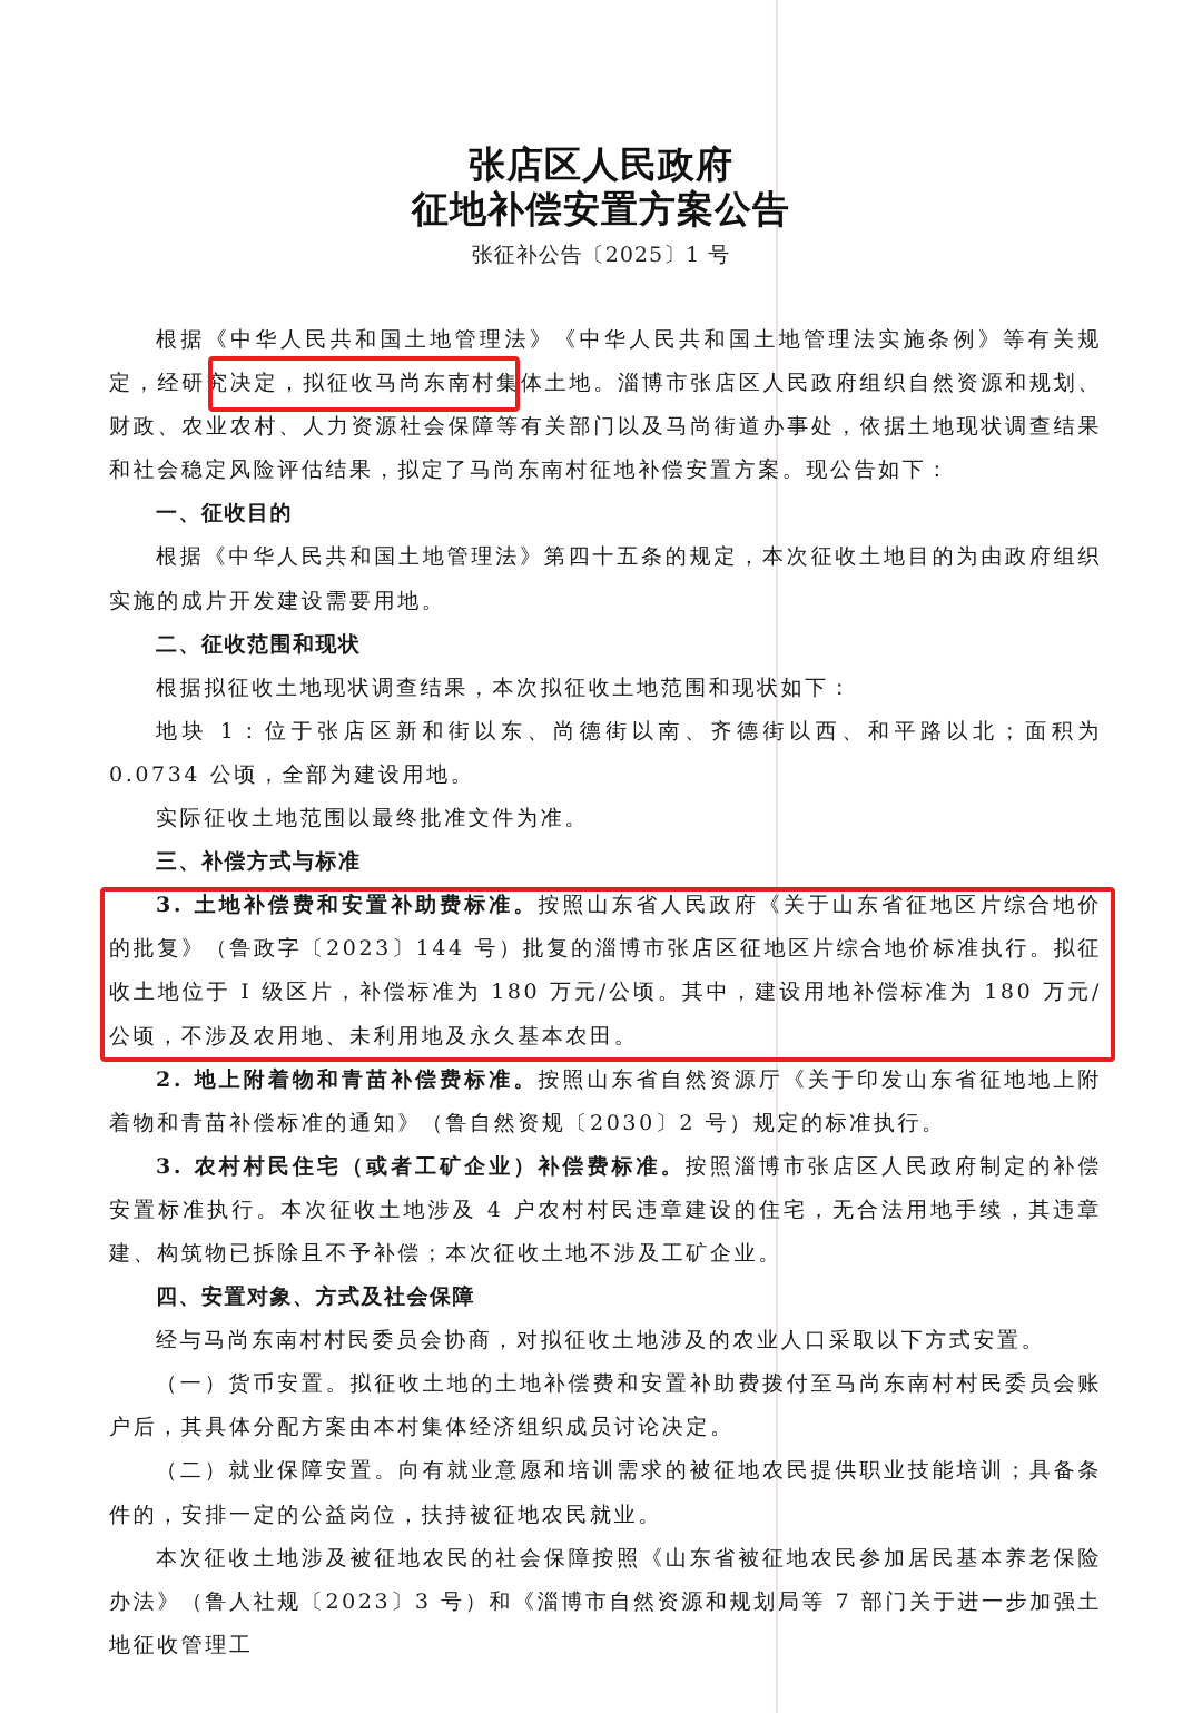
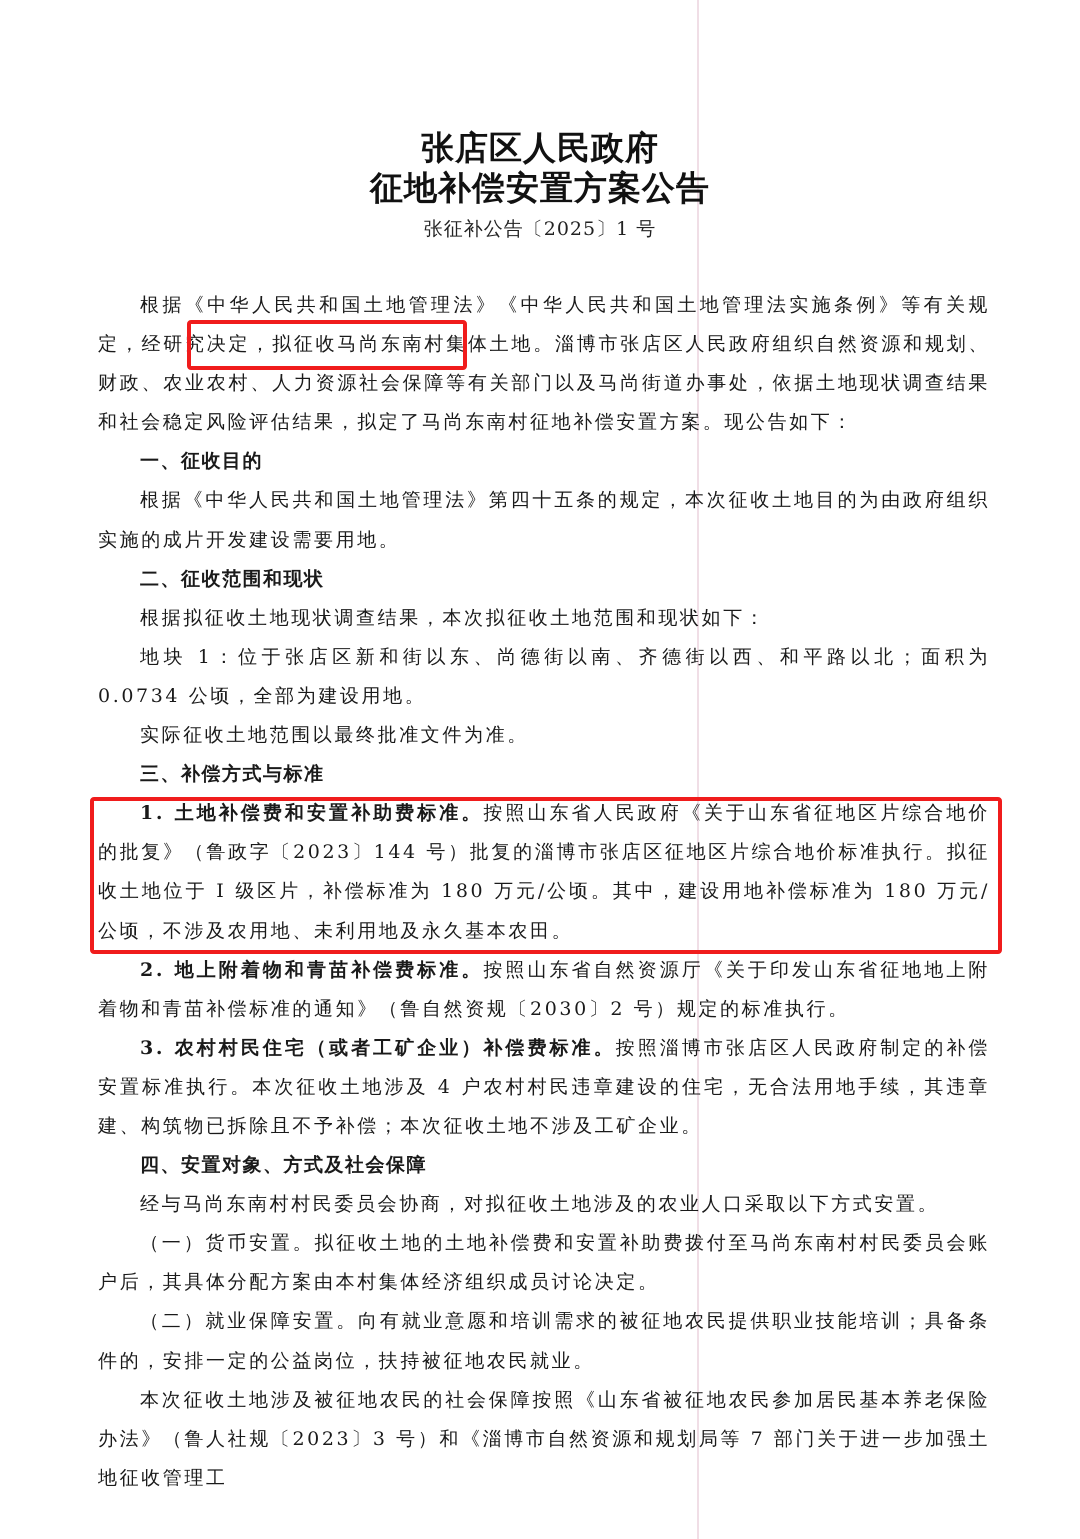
  张店区人民政府
  征地补偿安置方案公告
  张征补公告〔2025〕1 号
  根据《中华人民共和国土地管理法》《中华人民共和国土地管理法实施条例》等有关规定，经研究决定，拟征收马尚东南村集体土地。淄博市张店区人民政府组织自然资源和规划、财政、农业农村、人力资源社会保障等有关部门以及马尚街道办事处，依据土地现状调查结果和社会稳定风险评估结果，拟定了马尚东南村征地补偿安置方案。现公告如下：
  一、征收目的
  根据《中华人民共和国土地管理法》第四十五条的规定，本次征收土地目的为由政府组织实施的成片开发建设需要用地。
  二、征收范围和现状
  根据拟征收土地现状调查结果，本次拟征收土地范围和现状如下：
  地块 1：位于张店区新和街以东、尚德街以南、齐德街以西、和平路以北；面积为 0.0734 公顷，全部为建设用地。
  实际征收土地范围以最终批准文件为准。
  三、补偿方式与标准
- 3. 土地补偿费和安置补助费标准。按照山东省人民政府《关于山东省征地区片综合地价的批复》（鲁政字〔2023〕144 号）批复的淄博市张店区征地区片综合地价标准执行。拟征收土地位于 I 级区片，补偿标准为 180 万元/公顷。其中，建设用地补偿标准为 180 万元/公顷，不涉及农用地、未利用地及永久基本农田。
+ 1. 土地补偿费和安置补助费标准。按照山东省人民政府《关于山东省征地区片综合地价的批复》（鲁政字〔2023〕144 号）批复的淄博市张店区征地区片综合地价标准执行。拟征收土地位于 I 级区片，补偿标准为 180 万元/公顷。其中，建设用地补偿标准为 180 万元/公顷，不涉及农用地、未利用地及永久基本农田。
  2. 地上附着物和青苗补偿费标准。按照山东省自然资源厅《关于印发山东省征地地上附着物和青苗补偿标准的通知》（鲁自然资规〔2030〕2 号）规定的标准执行。
  3. 农村村民住宅（或者工矿企业）补偿费标准。按照淄博市张店区人民政府制定的补偿安置标准执行。本次征收土地涉及 4 户农村村民违章建设的住宅，无合法用地手续，其违章建、构筑物已拆除且不予补偿；本次征收土地不涉及工矿企业。
  四、安置对象、方式及社会保障
  经与马尚东南村村民委员会协商，对拟征收土地涉及的农业人口采取以下方式安置。
  （一）货币安置。拟征收土地的土地补偿费和安置补助费拨付至马尚东南村村民委员会账户后，其具体分配方案由本村集体经济组织成员讨论决定。
  （二）就业保障安置。向有就业意愿和培训需求的被征地农民提供职业技能培训；具备条件的，安排一定的公益岗位，扶持被征地农民就业。
  本次征收土地涉及被征地农民的社会保障按照《山东省被征地农民参加居民基本养老保险办法》（鲁人社规〔2023〕3 号）和《淄博市自然资源和规划局等 7 部门关于进一步加强土地征收管理工
